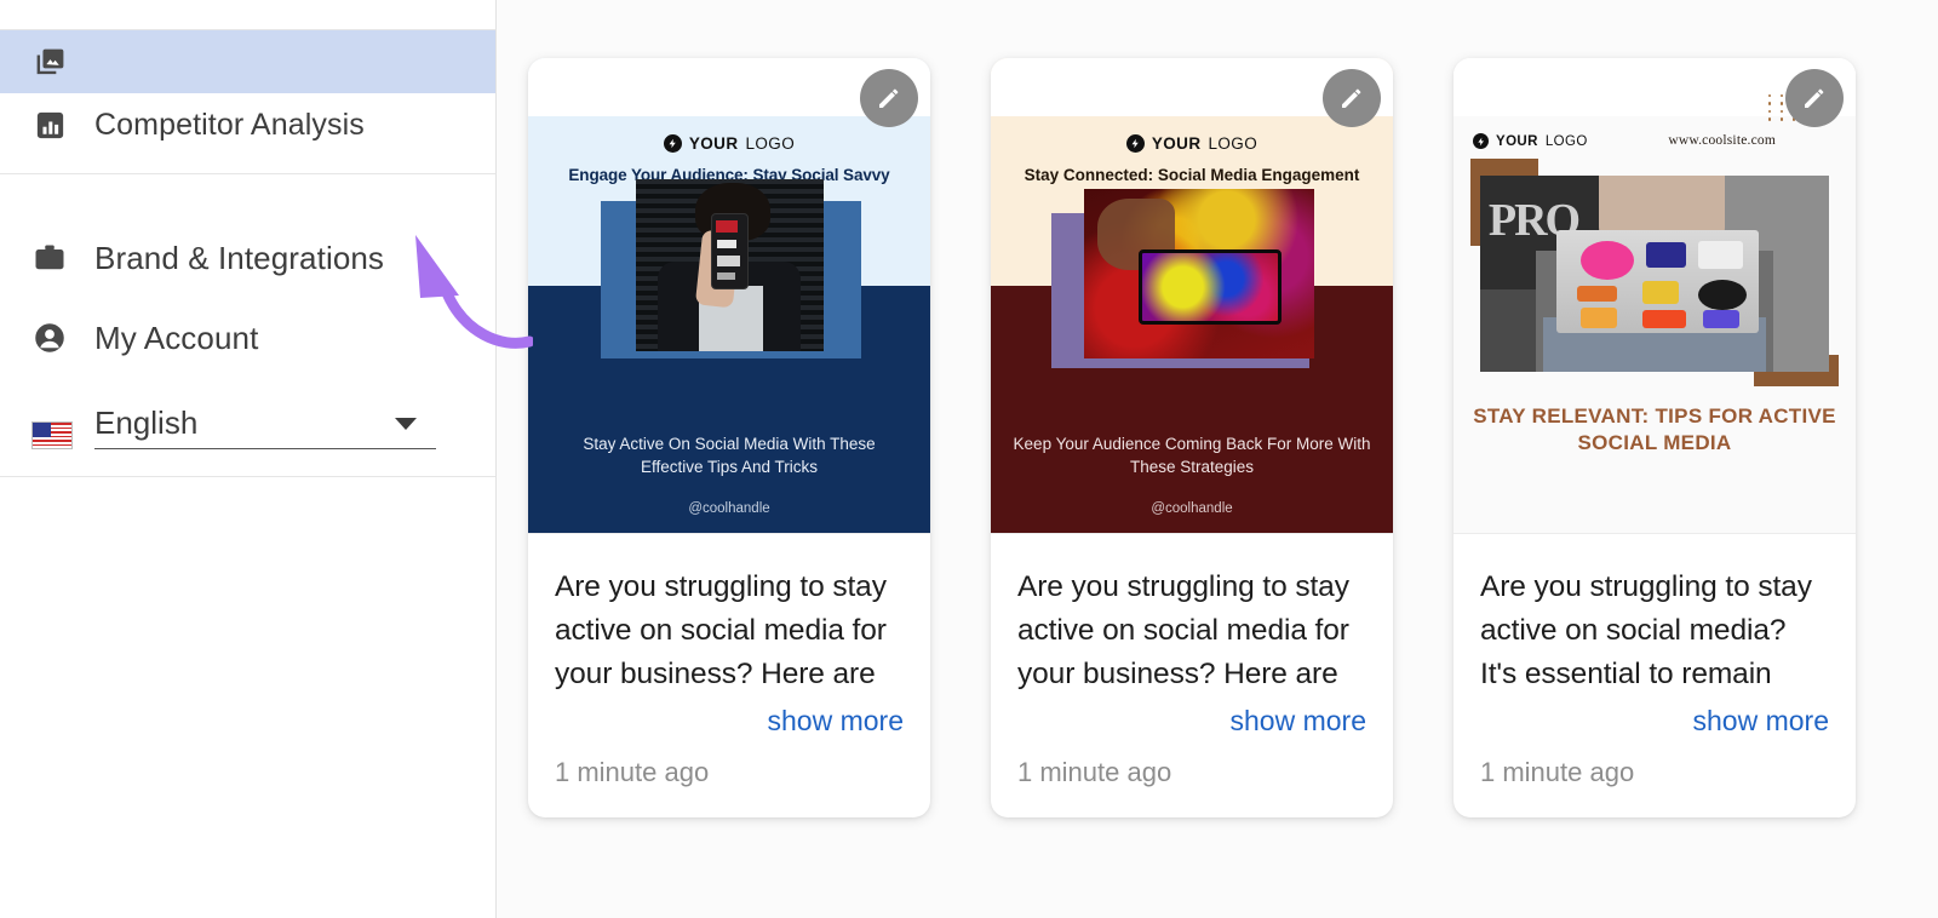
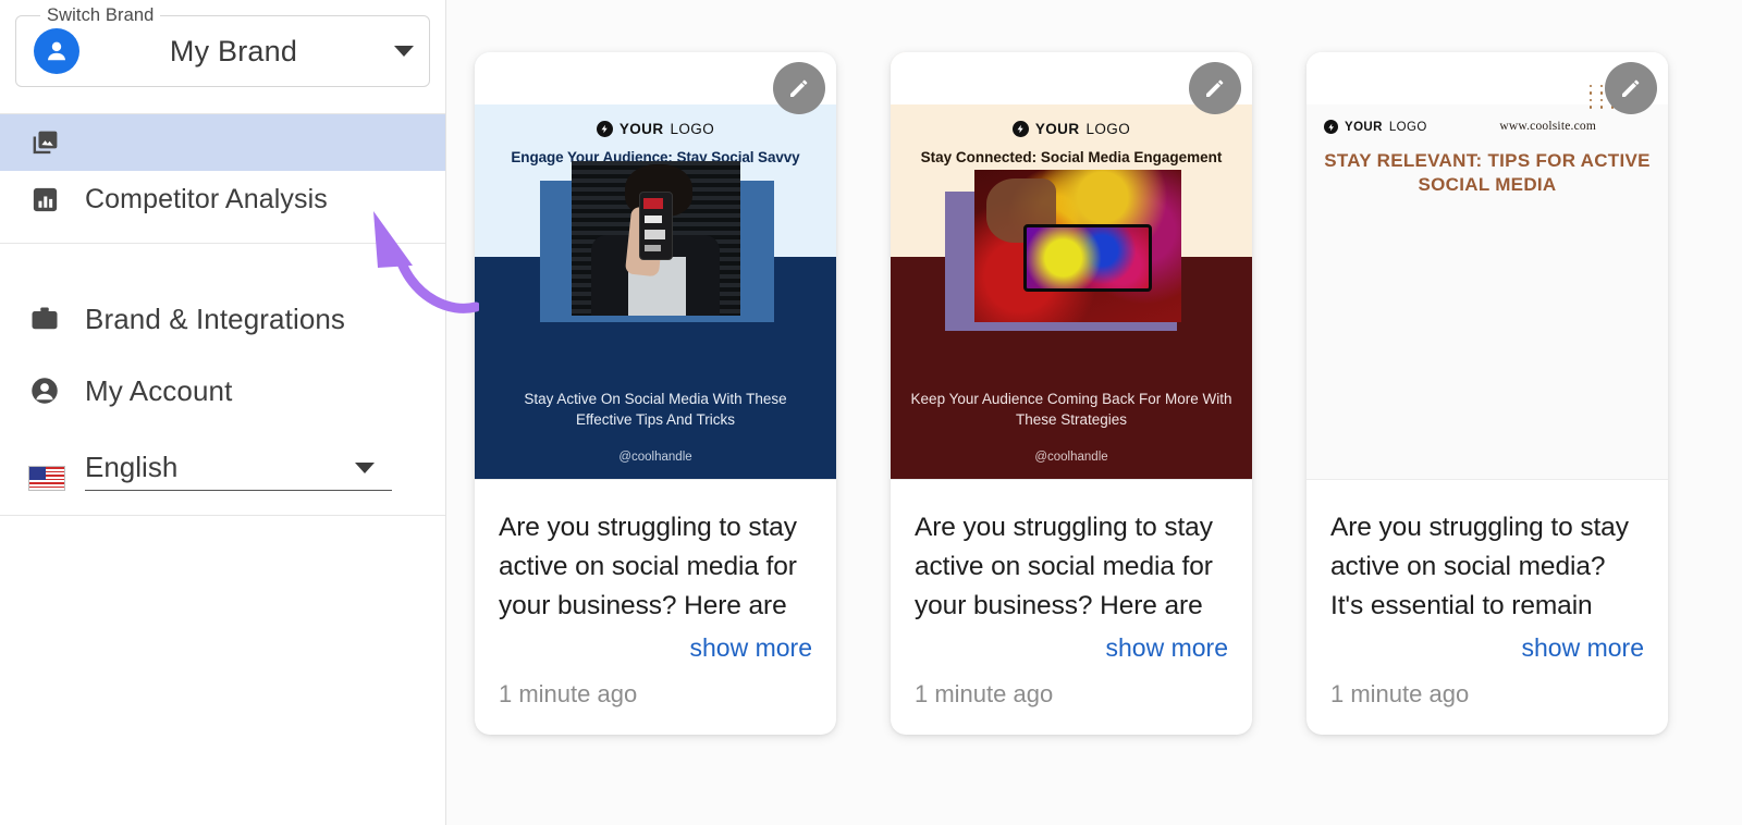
+ Switch Brand
+ My Brand
  Competitor Analysis
  Brand & Integrations
  My Account
  English
  YOUR
  LOGO
  Engage Your Audience: Stay Social Savvy
  Stay Active On Social Media With These Effective Tips And Tricks
  @coolhandle
  Are you struggling to stay active on social media for your business? Here are
  show more
  1 minute ago
  YOUR
  LOGO
  Stay Connected: Social Media Engagement
  Keep Your Audience Coming Back For More With These Strategies
  @coolhandle
  Are you struggling to stay active on social media for your business? Here are
  show more
  1 minute ago
  YOUR
  LOGO
  www.coolsite.com
- PRO
  STAY RELEVANT: TIPS FOR ACTIVE SOCIAL MEDIA
  Are you struggling to stay active on social media? It's essential to remain
  show more
  1 minute ago
